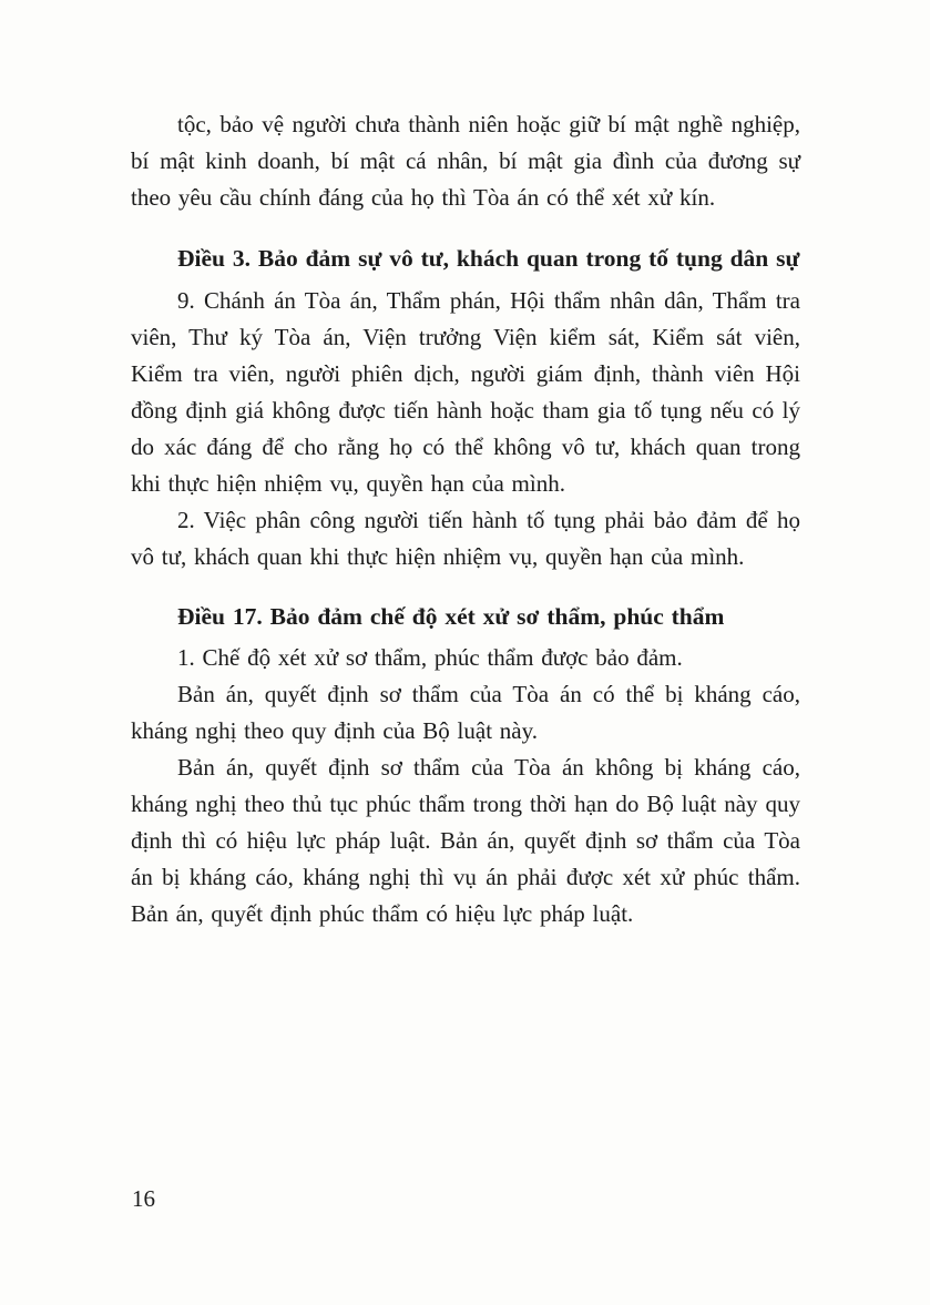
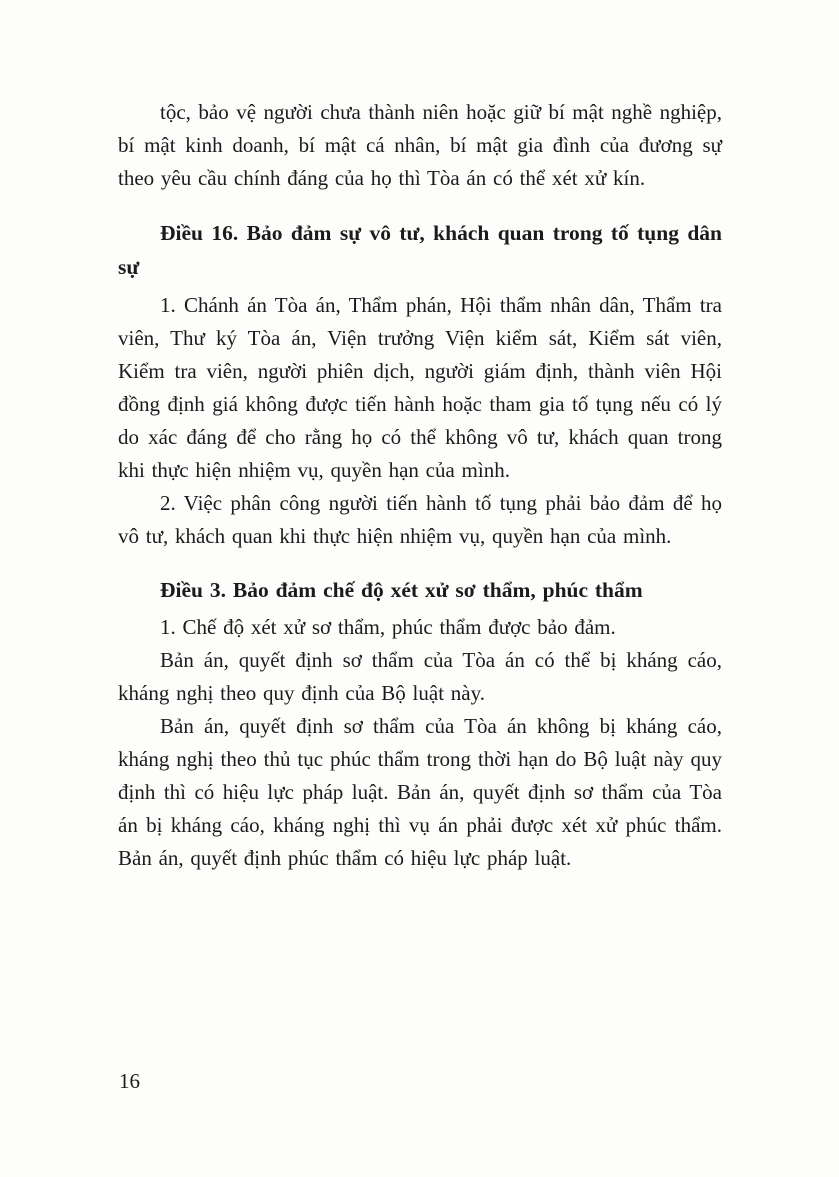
  tộc, bảo vệ người chưa thành niên hoặc giữ bí mật nghề nghiệp, bí mật kinh doanh, bí mật cá nhân, bí mật gia đình của đương sự theo yêu cầu chính đáng của họ thì Tòa án có thể xét xử kín.
- Điều 3. Bảo đảm sự vô tư, khách quan trong tố tụng dân sự
+ Điều 16. Bảo đảm sự vô tư, khách quan trong tố tụng dân sự
- 9. Chánh án Tòa án, Thẩm phán, Hội thẩm nhân dân, Thẩm tra viên, Thư ký Tòa án, Viện trưởng Viện kiểm sát, Kiểm sát viên, Kiểm tra viên, người phiên dịch, người giám định, thành viên Hội đồng định giá không được tiến hành hoặc tham gia tố tụng nếu có lý do xác đáng để cho rằng họ có thể không vô tư, khách quan trong khi thực hiện nhiệm vụ, quyền hạn của mình.
+ 1. Chánh án Tòa án, Thẩm phán, Hội thẩm nhân dân, Thẩm tra viên, Thư ký Tòa án, Viện trưởng Viện kiểm sát, Kiểm sát viên, Kiểm tra viên, người phiên dịch, người giám định, thành viên Hội đồng định giá không được tiến hành hoặc tham gia tố tụng nếu có lý do xác đáng để cho rằng họ có thể không vô tư, khách quan trong khi thực hiện nhiệm vụ, quyền hạn của mình.
  2. Việc phân công người tiến hành tố tụng phải bảo đảm để họ vô tư, khách quan khi thực hiện nhiệm vụ, quyền hạn của mình.
- Điều 17. Bảo đảm chế độ xét xử sơ thẩm, phúc thẩm
+ Điều 3. Bảo đảm chế độ xét xử sơ thẩm, phúc thẩm
  1. Chế độ xét xử sơ thẩm, phúc thẩm được bảo đảm.
  Bản án, quyết định sơ thẩm của Tòa án có thể bị kháng cáo, kháng nghị theo quy định của Bộ luật này.
  Bản án, quyết định sơ thẩm của Tòa án không bị kháng cáo, kháng nghị theo thủ tục phúc thẩm trong thời hạn do Bộ luật này quy định thì có hiệu lực pháp luật. Bản án, quyết định sơ thẩm của Tòa án bị kháng cáo, kháng nghị thì vụ án phải được xét xử phúc thẩm. Bản án, quyết định phúc thẩm có hiệu lực pháp luật.
  16
